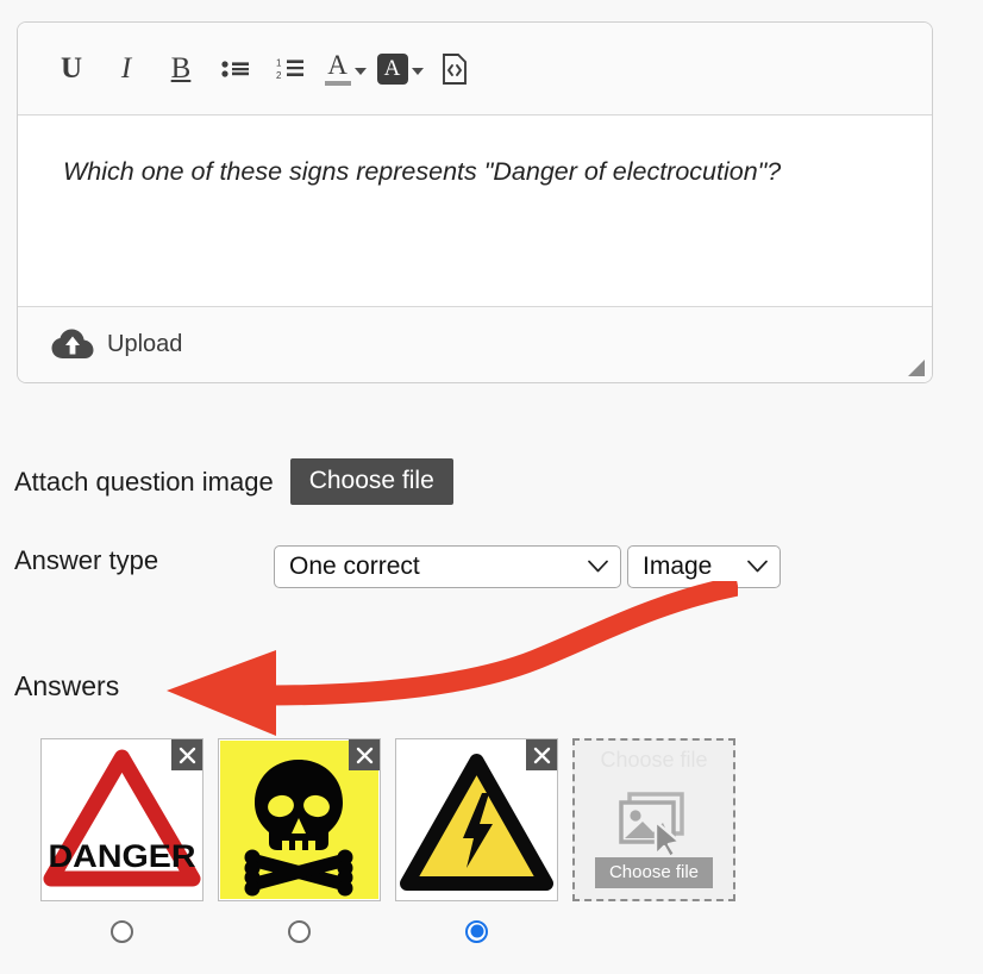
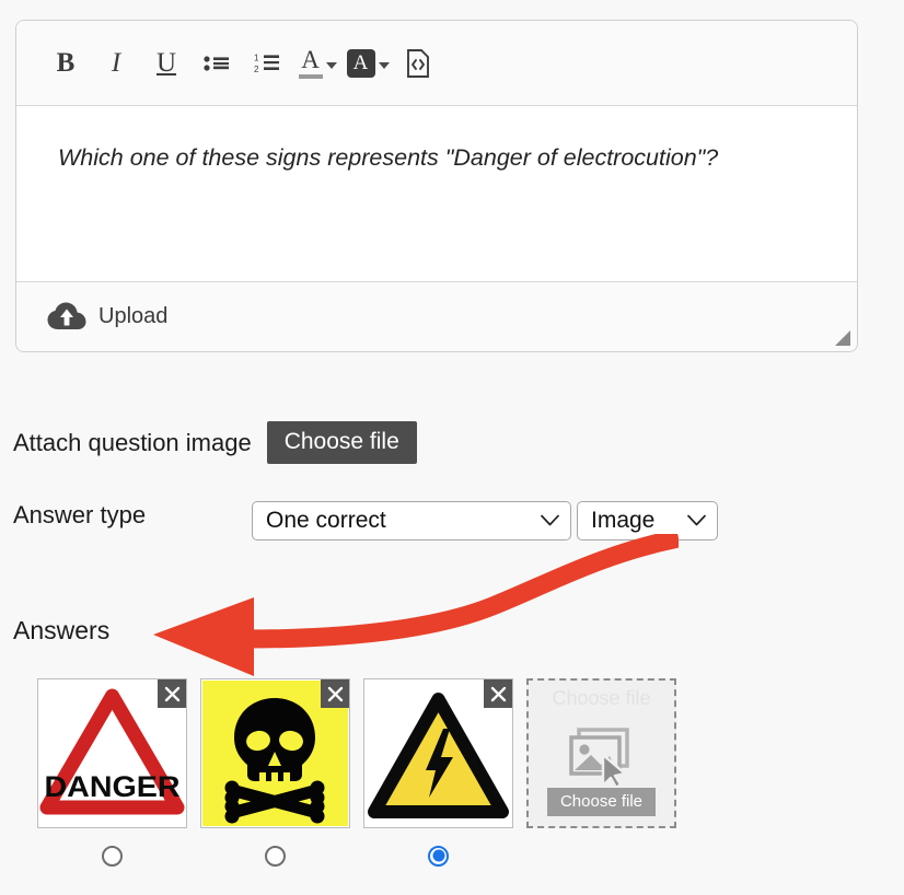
- U
+ B
  I
- B
+ U
  1
  2
  A
  A
  Which one of these signs represents "Danger of electrocution"?
  Upload
  Attach question image
  Choose file
  Answer type
  One correct
  Image
  Answers
  DANGER
  Choose file
